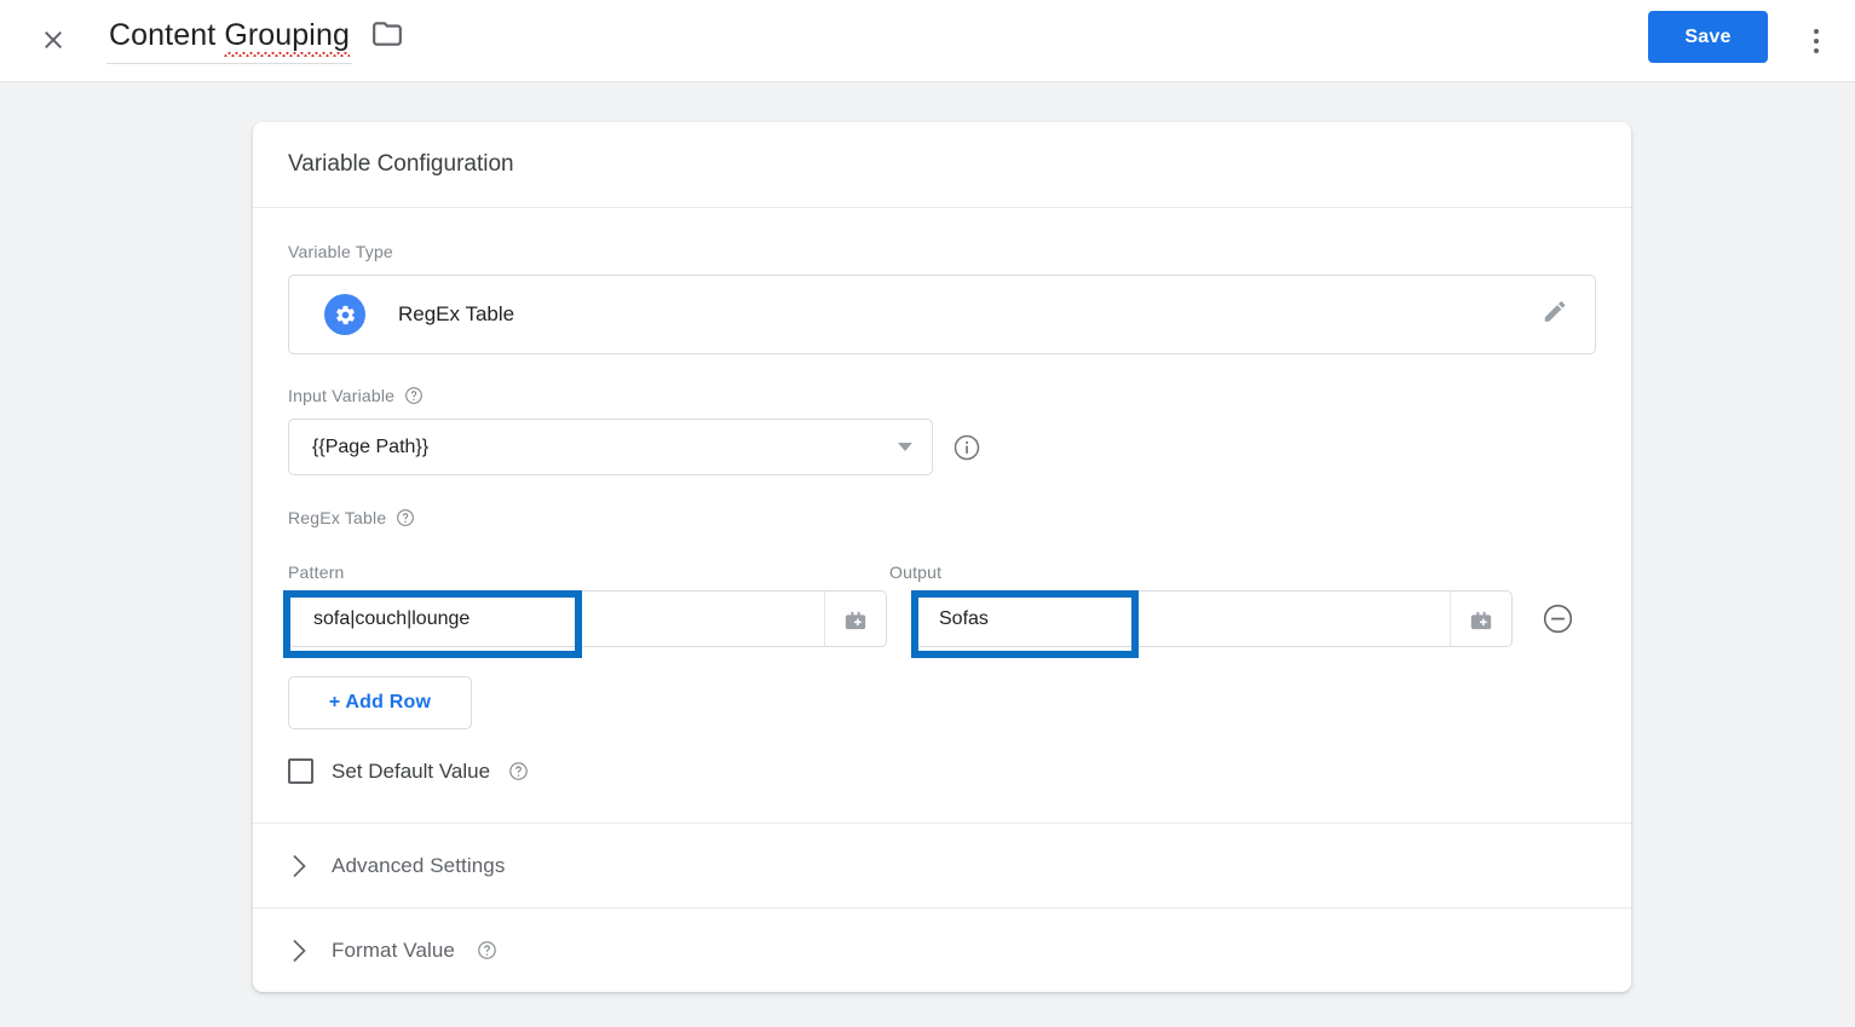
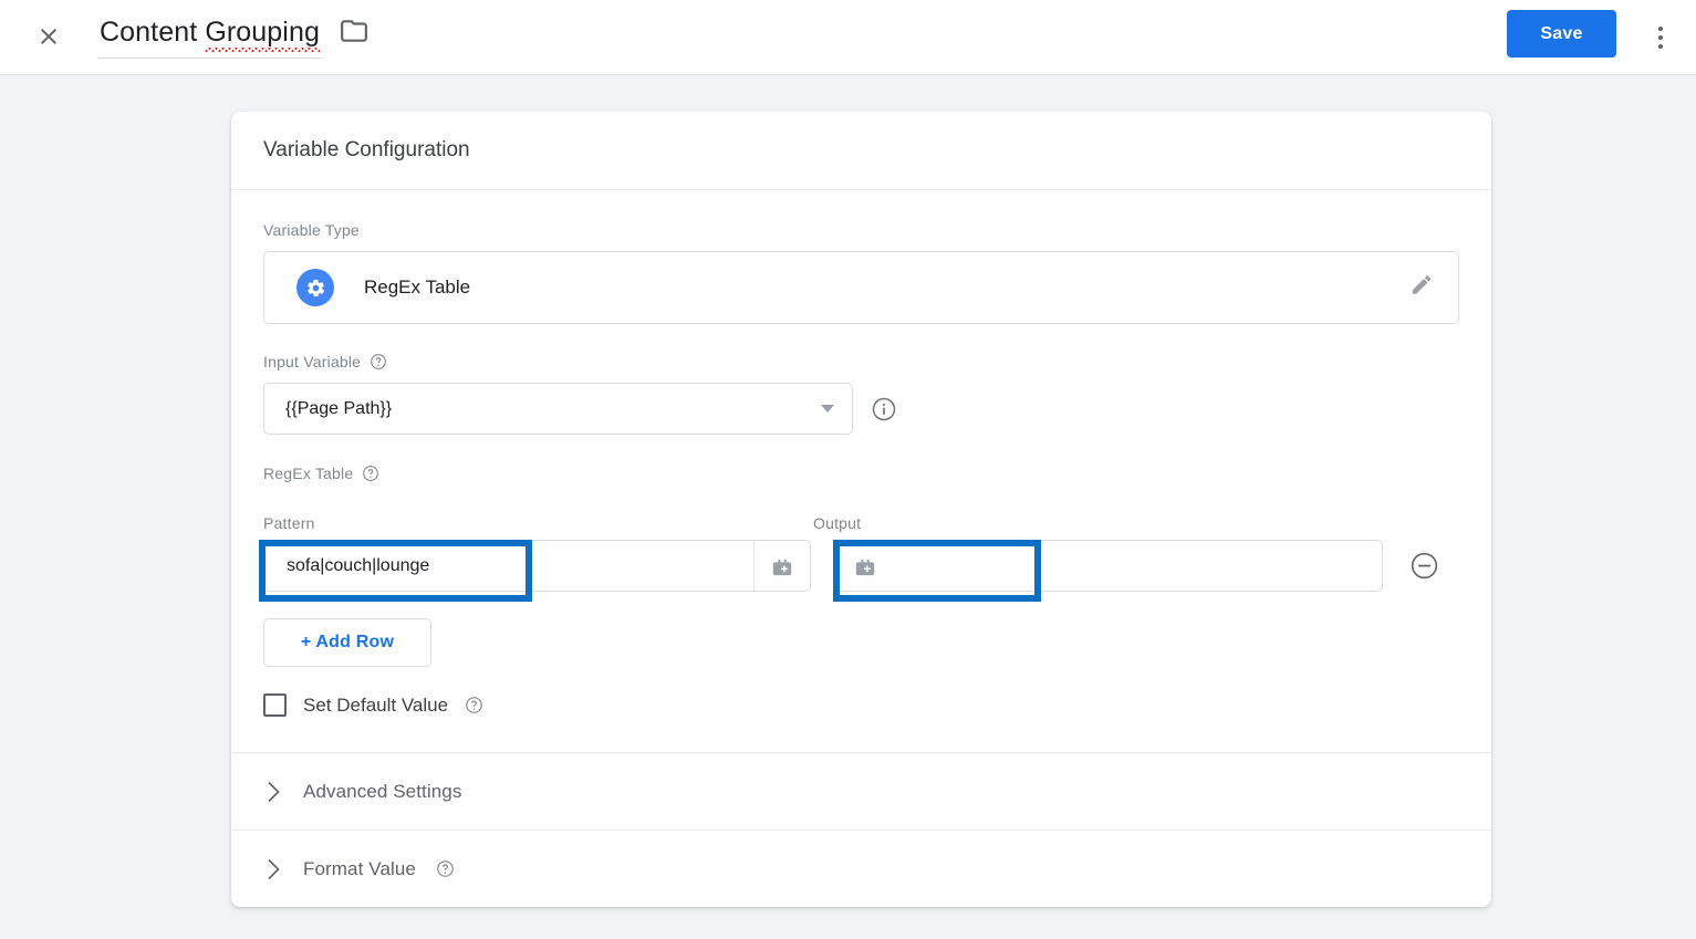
  Content Grouping
  Save
  Variable Configuration
  Variable Type
  RegEx Table
  Input Variable
  {{Page Path}}
  RegEx Table
  Pattern
  Output
  sofa|couch|lounge
- Sofas
  + Add Row
  Set Default Value
  Advanced Settings
  Format Value
